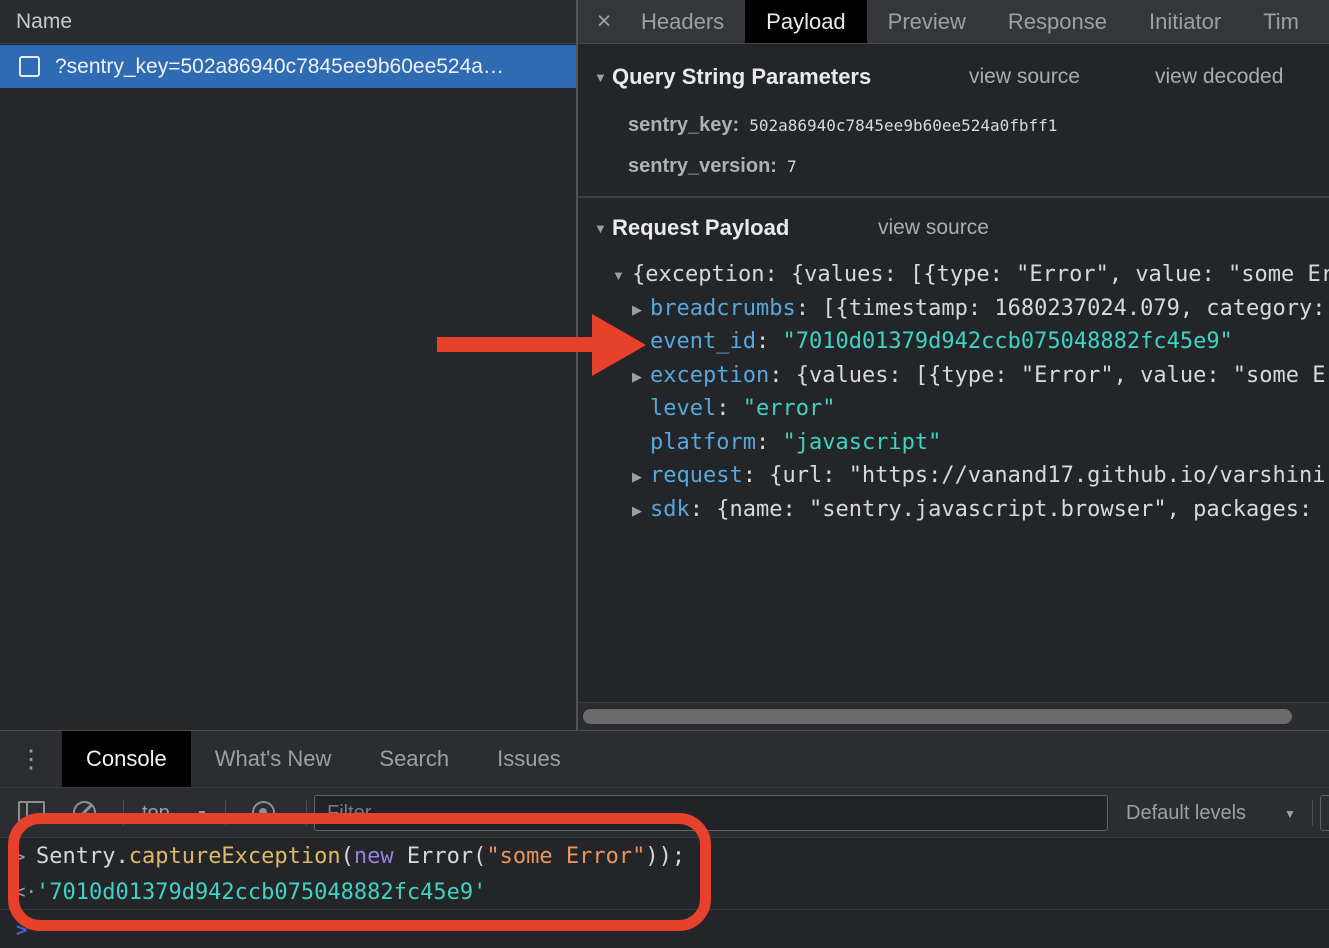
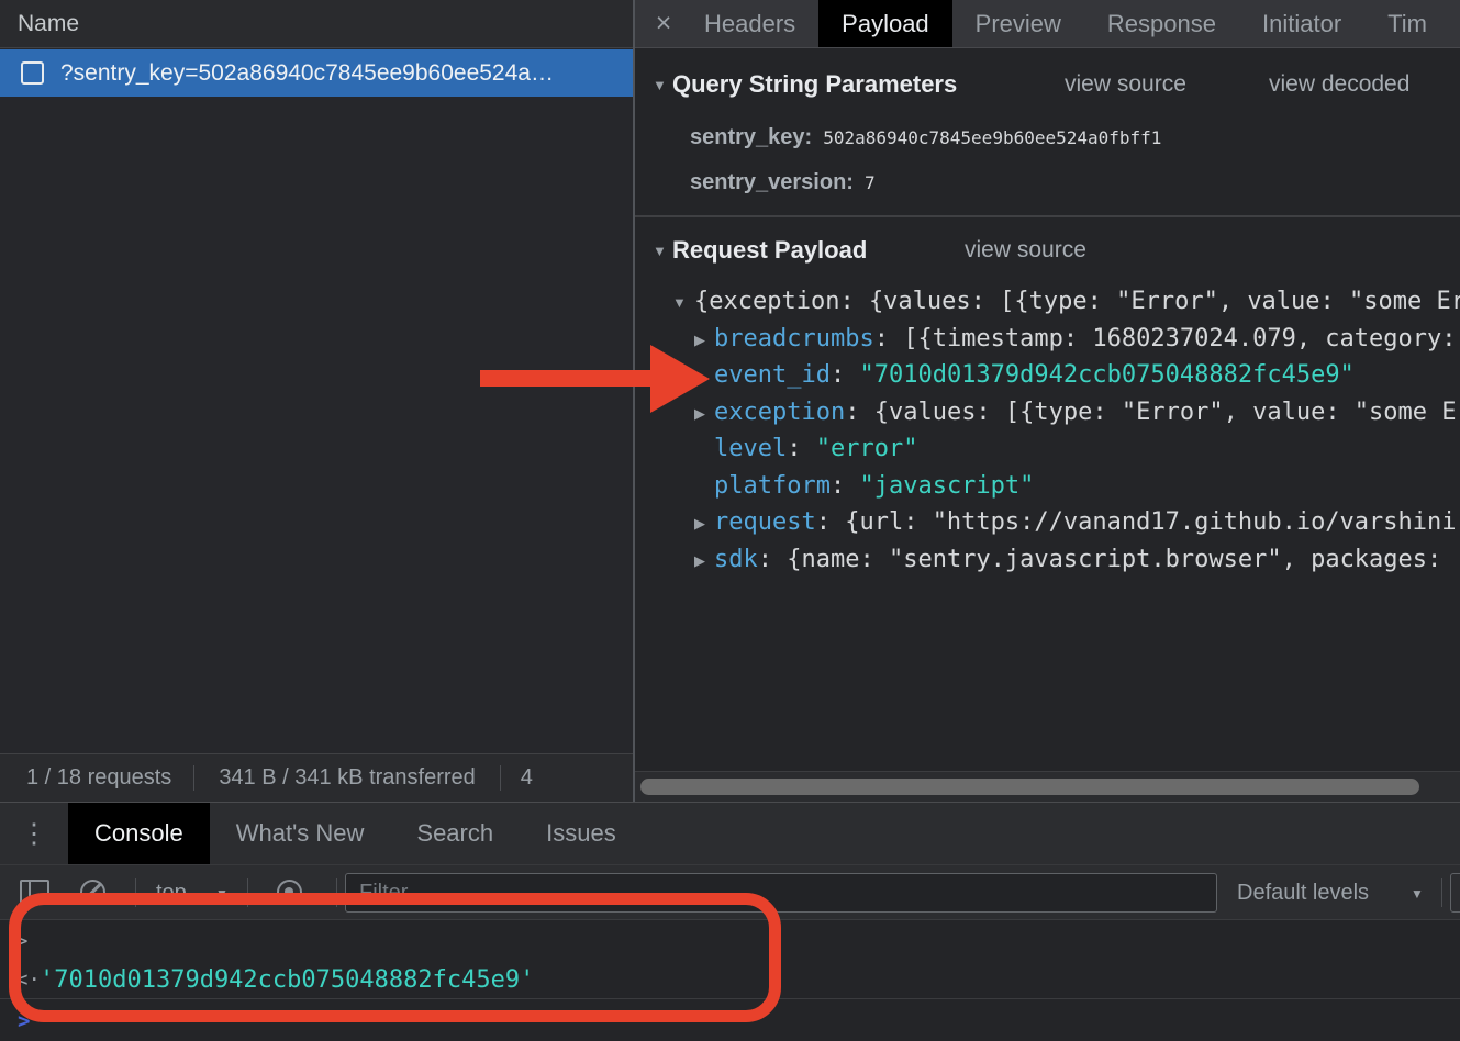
  Name
  ?sentry_key=502a86940c7845ee9b60ee524a…
+ 1 / 18 requests
+ 341 B / 341 kB transferred
+ 4
  ×
  Headers
  Payload
  Preview
  Response
  Initiator
  Tim
  ▼
  Query String Parameters
  view source
  view decoded
  sentry_key: 502a86940c7845ee9b60ee524a0fbff1
  sentry_version: 7
  ▼
  Request Payload
  view source
  ▼ {exception: {values: [{type: "Error", value: "some Er
  ▶ breadcrumbs: [{timestamp: 1680237024.079, category:
  event_id: "7010d01379d942ccb075048882fc45e9"
  ▶ exception: {values: [{type: "Error", value: "some E
  level: "error"
  platform: "javascript"
  ▶ request: {url: "https://vanand17.github.io/varshini
  ▶ sdk: {name: "sentry.javascript.browser", packages:
  ⋮
  Console
  What's New
  Search
  Issues
  top
  ▼
  Filter
  Default levels
  ▼
  >
- Sentry.captureException(new Error("some Error"));
  <·
  '7010d01379d942ccb075048882fc45e9'
  >
